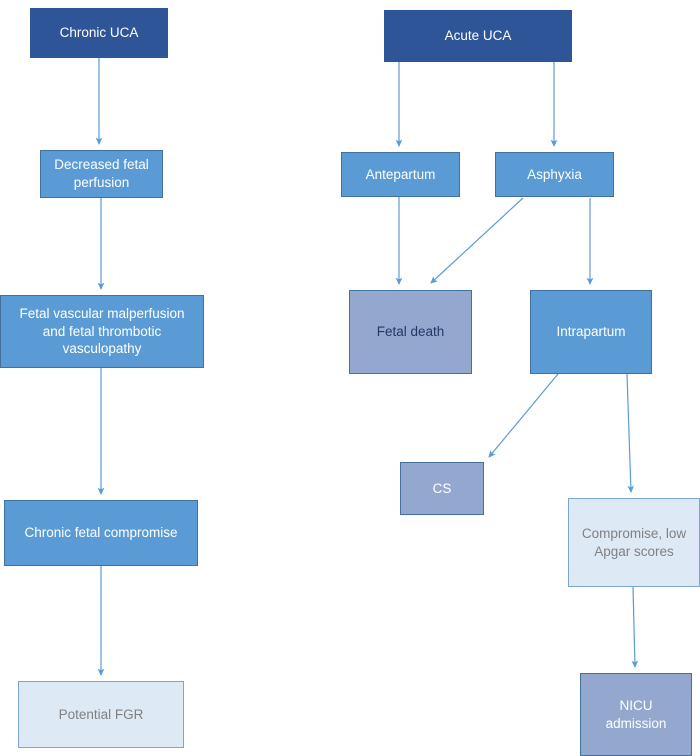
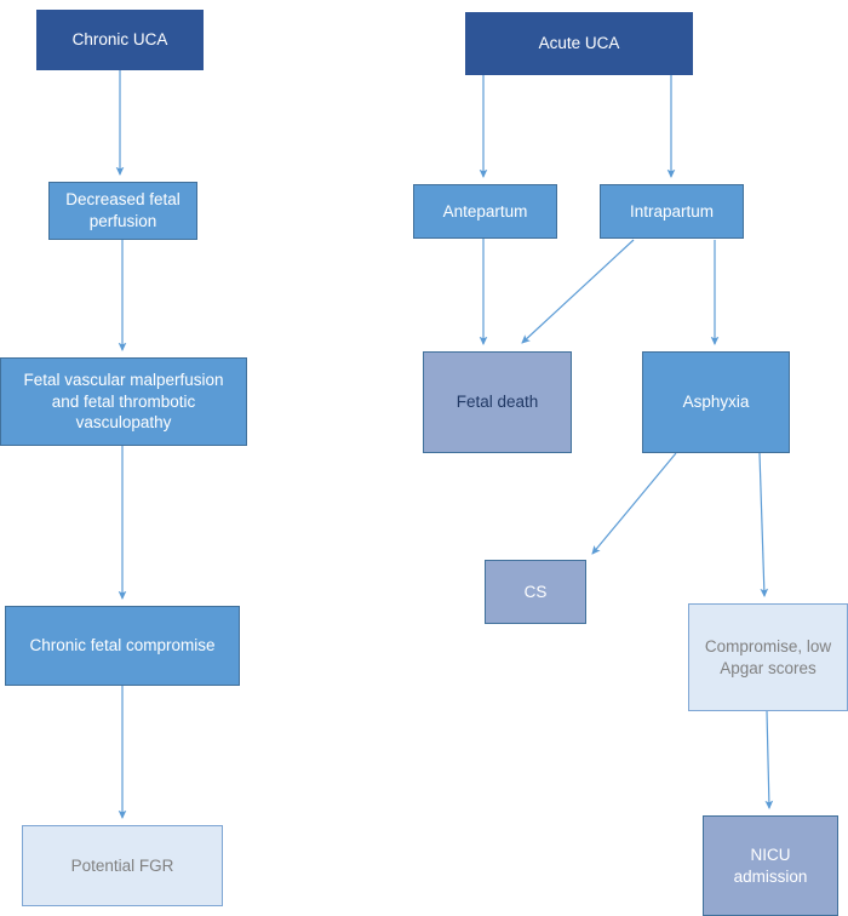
  Chronic UCA
  Decreased fetal
  perfusion
  Fetal vascular malperfusion
  and fetal thrombotic
  vasculopathy
  Chronic fetal compromise
  Potential FGR
  Acute UCA
  Antepartum
- Asphyxia
+ Intrapartum
  Fetal death
- Intrapartum
+ Asphyxia
  CS
  Compromise, low
  Apgar scores
  NICU
  admission
